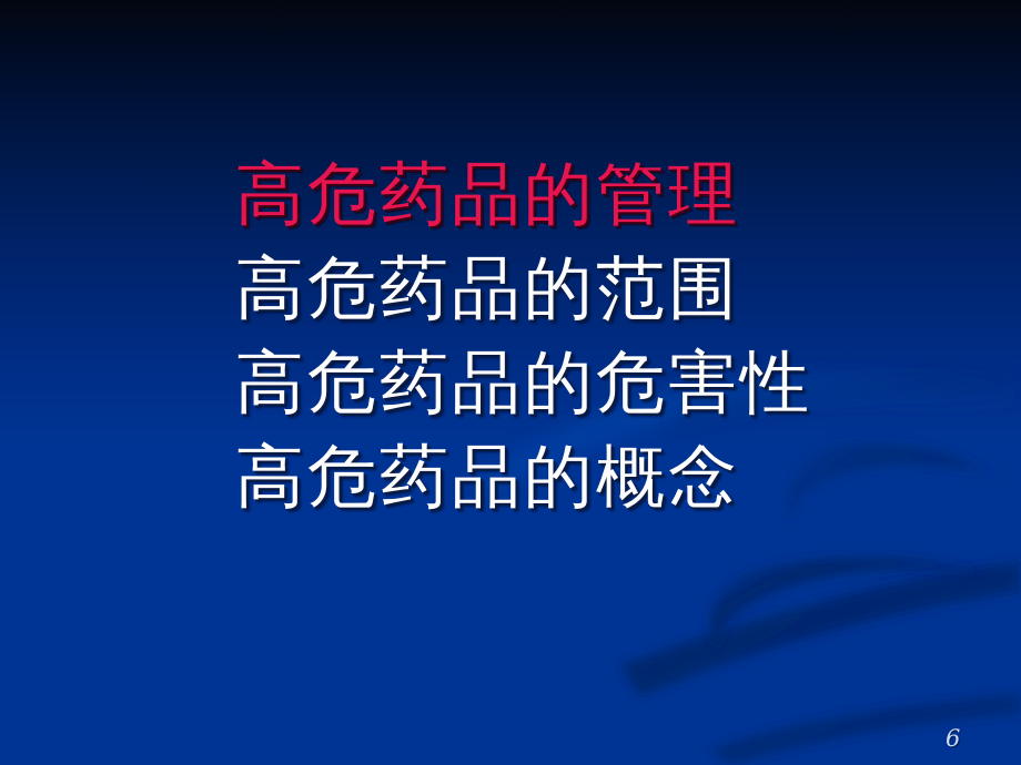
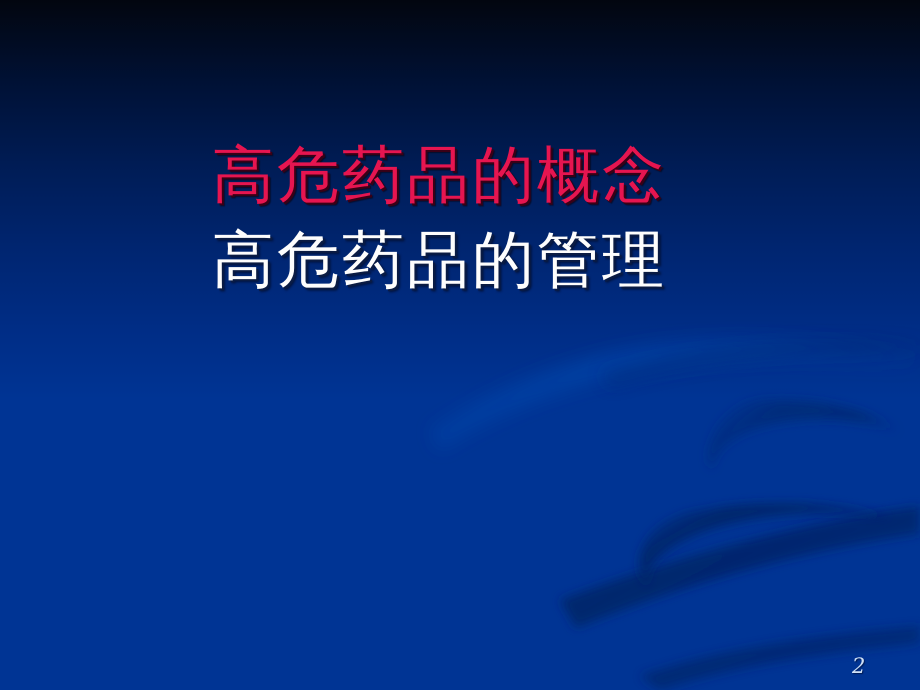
- 高危药品的管理
+ 高危药品的概念
- 高危药品的范围
- 高危药品的危害性
- 高危药品的概念
+ 高危药品的管理
- 6
+ 2
